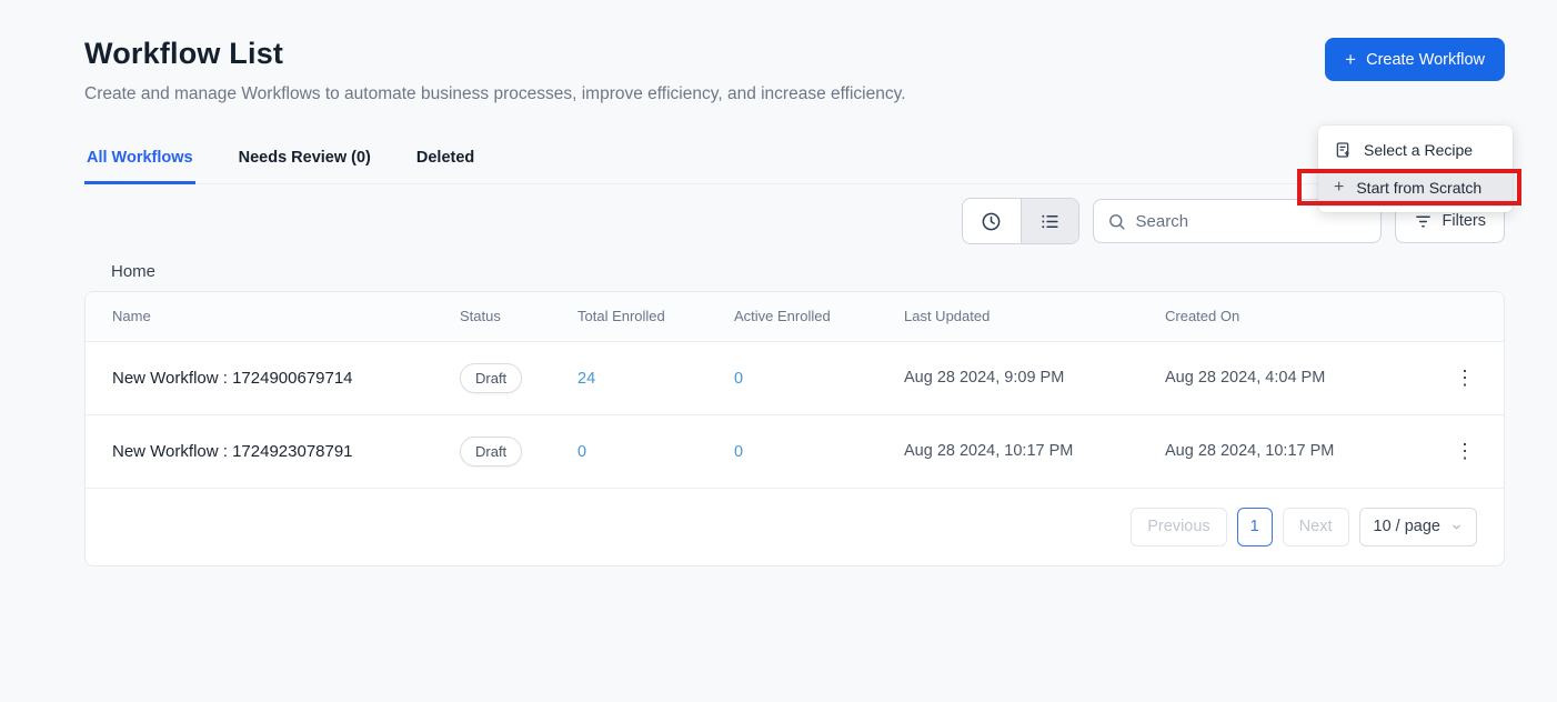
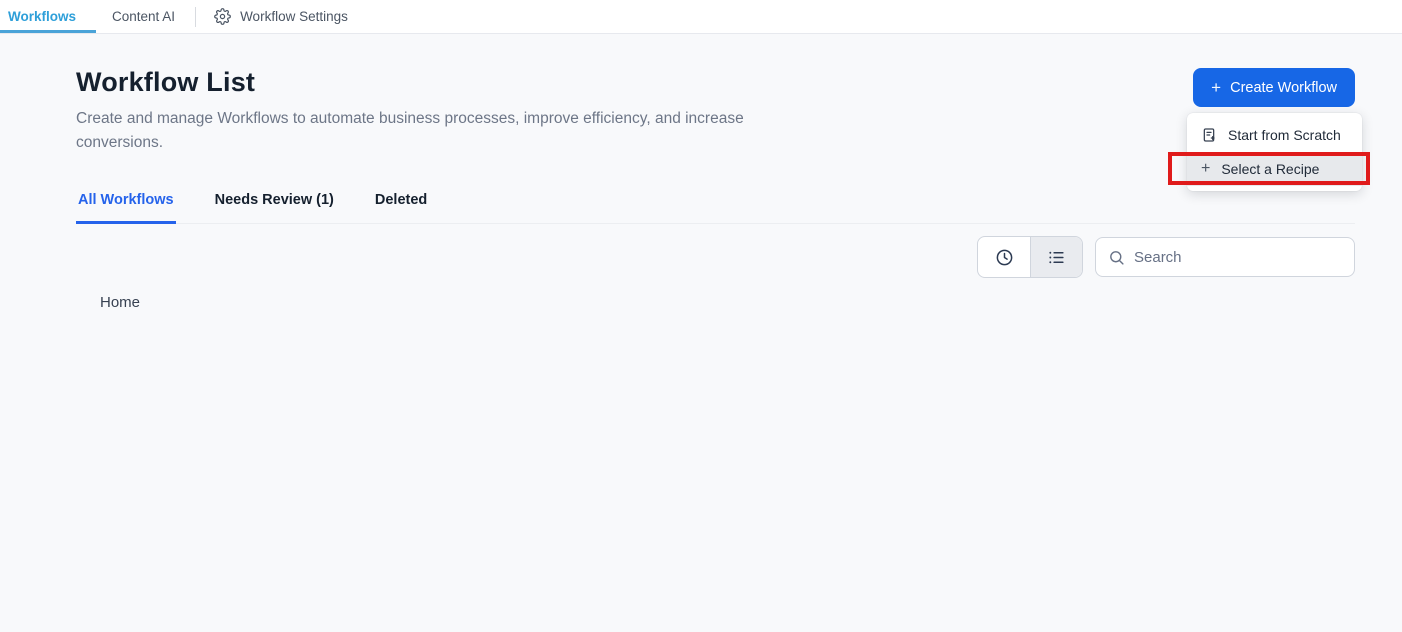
+ Workflows
+ Content AI
+ Workflow Settings
  Workflow List
- Create and manage Workflows to automate business processes, improve efficiency, and increase efficiency.
+ Create and manage Workflows to automate business processes, improve efficiency, and increase conversions.
  +
  Create Workflow
  All Workflows
- Needs Review (0)
+ Needs Review (1)
  Deleted
  Search
- Filters
  Home
- Name	Status	Total Enrolled	Active Enrolled	Last Updated	Created On
- New Workflow : 1724900679714	Draft	24	0	Aug 28 2024, 9:09 PM	Aug 28 2024, 4:04 PM	⋮
- New Workflow : 1724923078791	Draft	0	0	Aug 28 2024, 10:17 PM	Aug 28 2024, 10:17 PM	⋮
- Previous
- 1
- Next
- 10 / page
- Select a Recipe
+ Start from Scratch
  +
- Start from Scratch
+ Select a Recipe
